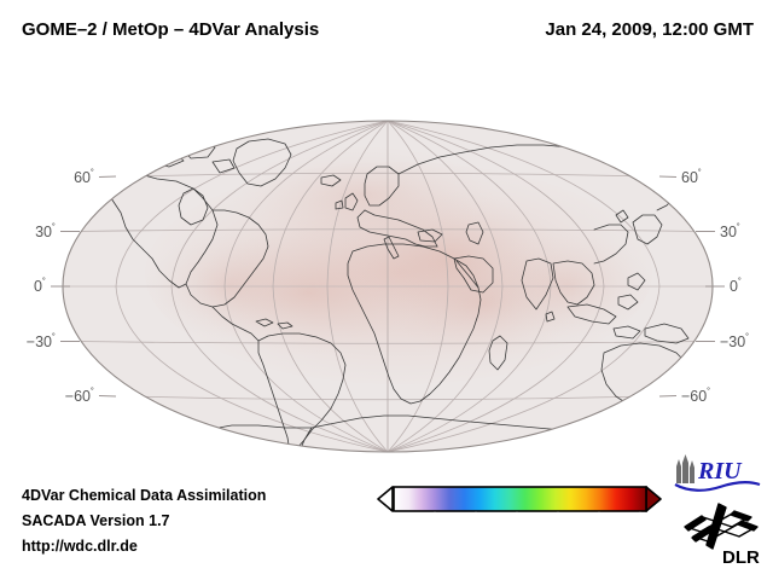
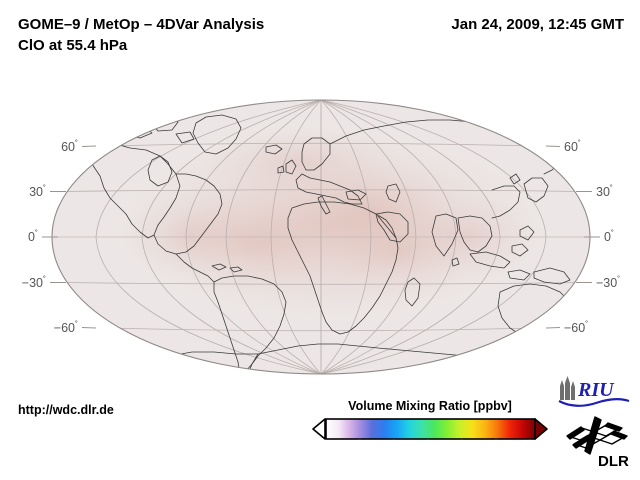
- GOME–2 / MetOp – 4DVar Analysis
+ GOME–9 / MetOp – 4DVar Analysis
+ ClO at 55.4 hPa
- Jan 24, 2009, 12:00 GMT
+ Jan 24, 2009, 12:45 GMT
  60˚
  30˚
  0˚
  −30˚
  −60˚
  60˚
  30˚
  0˚
  −30˚
  −60˚
- 4DVar Chemical Data Assimilation
- SACADA Version 1.7
  http://wdc.dlr.de
+ Volume Mixing Ratio [ppbv]
  RIU
  DLR
